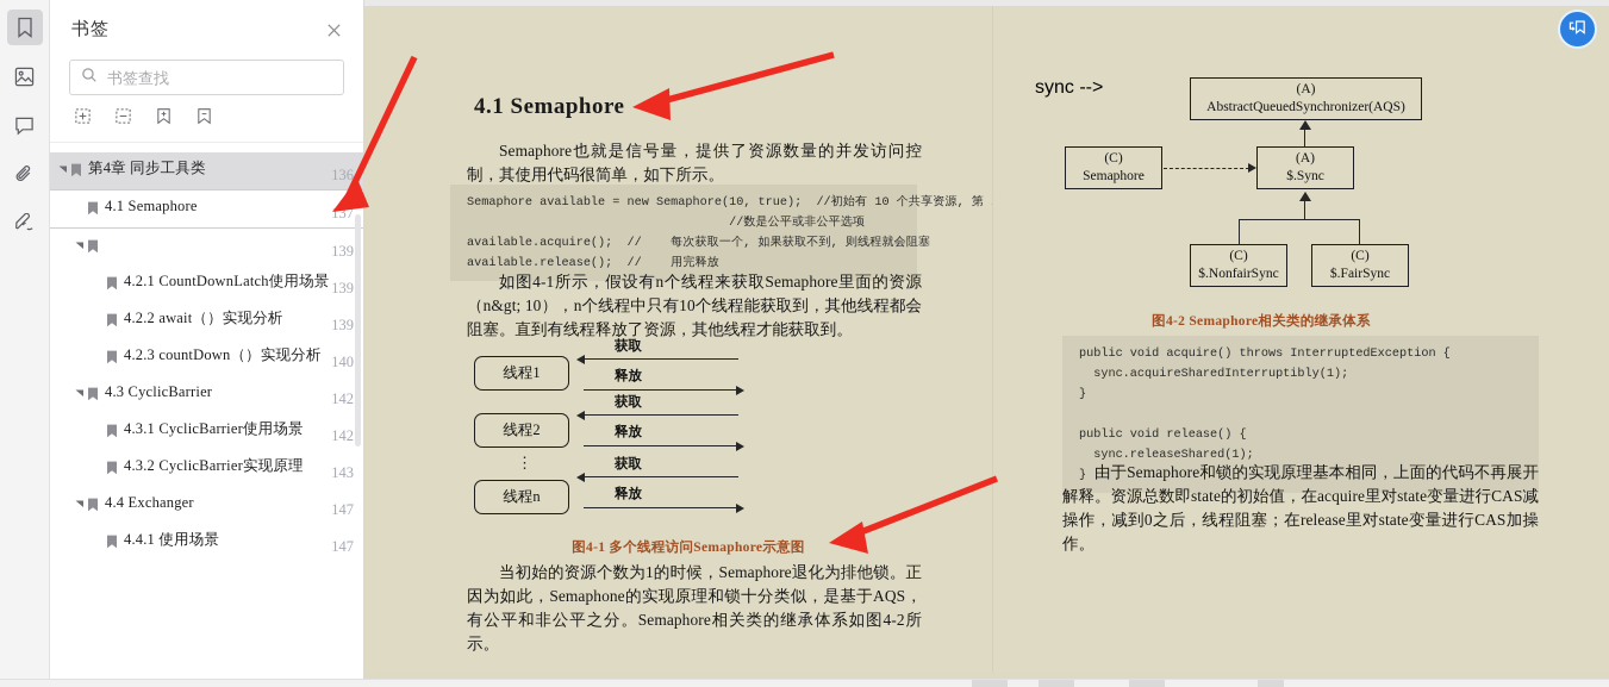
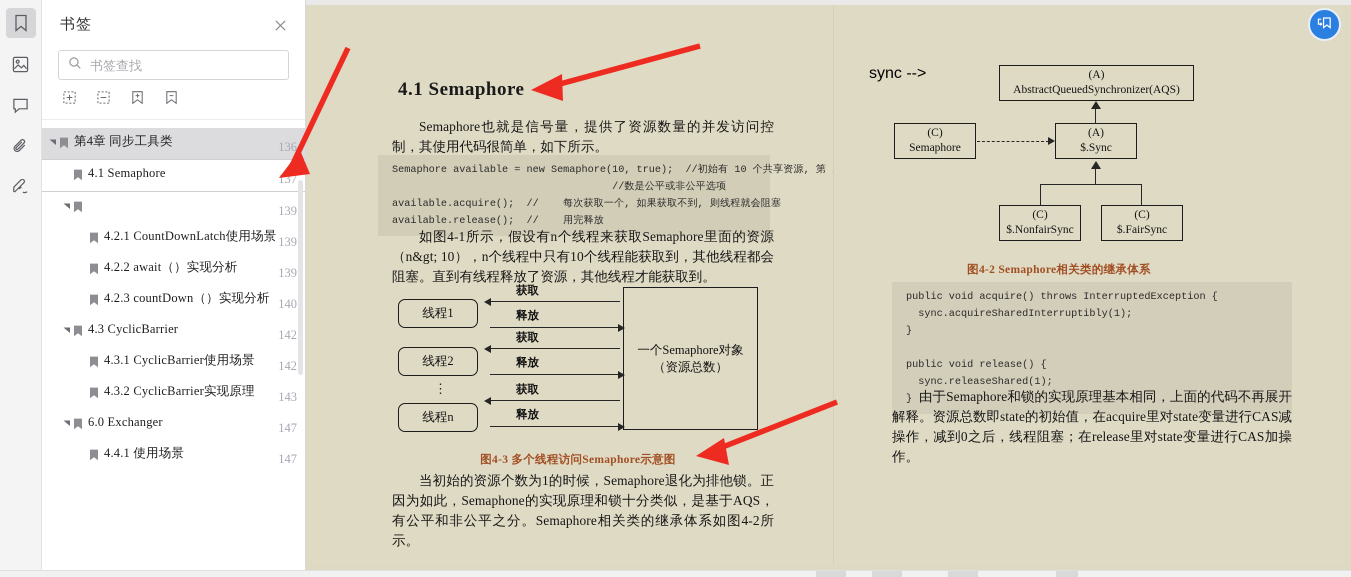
  书签
  书签查找
  第4章 同步工具类
  136
  4.1 Semaphore
  137
  139
  4.2.1 CountDownLatch使用场景
  139
  4.2.2 await（）实现分析
  139
  4.2.3 countDown（）实现分析
  140
  4.3 CyclicBarrier
  142
  4.3.1 CyclicBarrier使用场景
  142
  4.3.2 CyclicBarrier实现原理
  143
- 4.4 Exchanger
+ 6.0 Exchanger
  147
  4.4.1 使用场景
  147
  4.1 Semaphore
  Semaphore也就是信号量，提供了资源数量的并发访问控制，其使用代码很简单，如下所示。
  Semaphore available = new Semaphore(10, true); //初始有 10 个共享
  //数是公平或非公平选项
  available.acquire(); // 每次获取一个, 如果获取不到, 则线程就会阻塞
  available.release(); // 用完释放
  如图4-1所示，假设有n个线程来获取Semaphore里面的资源（n&gt; 10），n个线程中只有10个线程能获取到，其他线程都会阻塞。直到有线程释放了资源，其他线程才能获取到。
  线程1
  线程2
  线程n
  ⋮
+ 一个Semaphore对象
+ （资源总数）
  获取
  释放
  获取
  释放
  获取
  释放
- 图4-1 多个线程访问Semaphore示意图
+ 图4-3 多个线程访问Semaphore示意图
  当初始的资源个数为1的时候，Semaphore退化为排他锁。正因为如此，Semaphone的实现原理和锁十分类似，是基于AQS，有公平和非公平之分。Semaphore相关类的继承体系如图4-2所示。
  (A)
  AbstractQueuedSynchronizer(AQS)
  (C)
  Semaphore
  (A)
  $.Sync
  (C)
  $.NonfairSync
  (C)
  $.FairSync
  sync -->
  图4-2 Semaphore相关类的继承体系
  public void acquire() throws InterruptedException {
  sync.acquireSharedInterruptibly(1);
  }
  public void release() {
  sync.releaseShared(1);
  }
  由于Semaphore和锁的实现原理基本相同，上面的代码不再展开解释。资源总数即state的初始值，在acquire里对state变量进行CAS减操作，减到0之后，线程阻塞；在release里对state变量进行CAS加操作。
